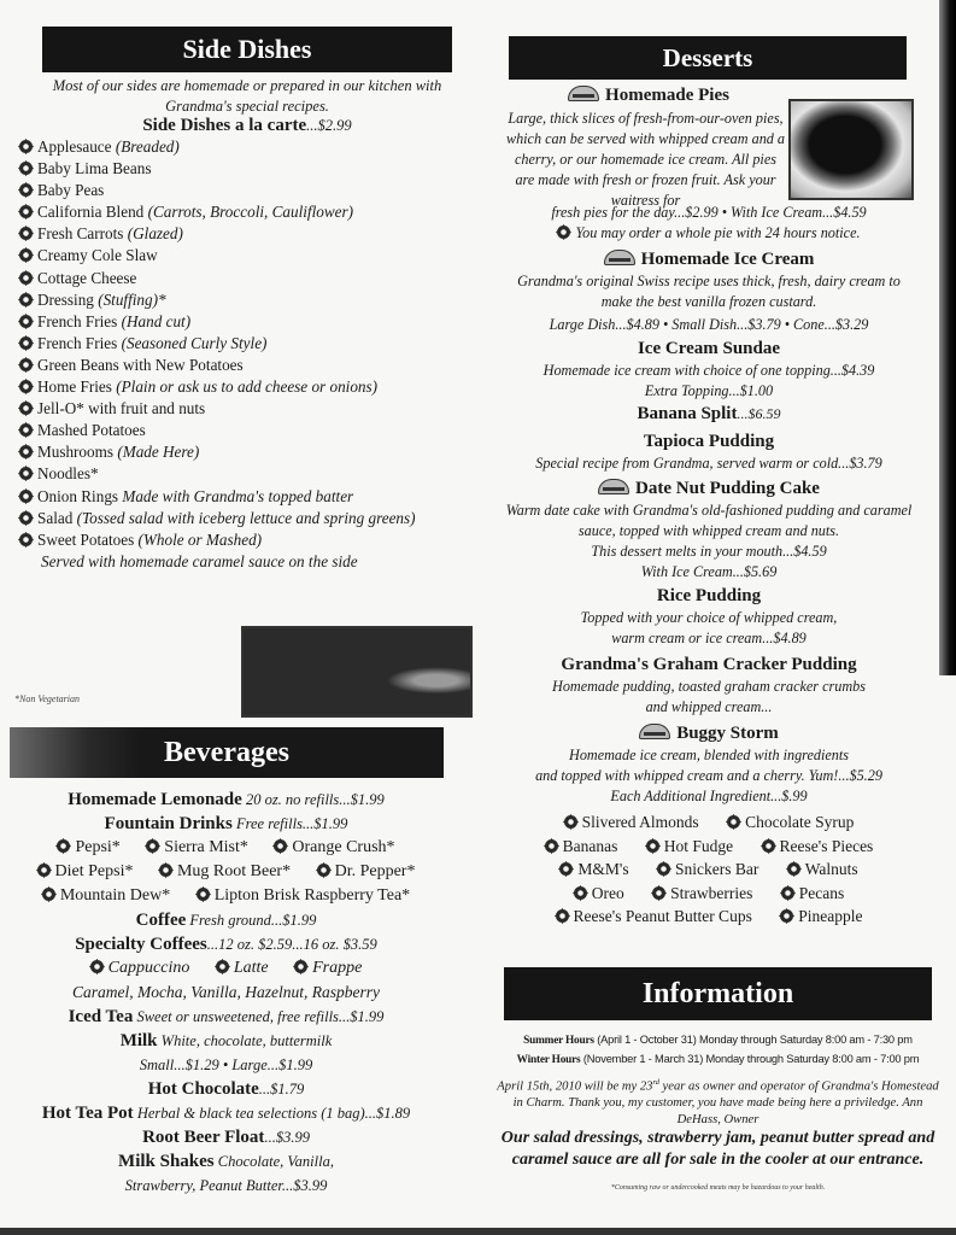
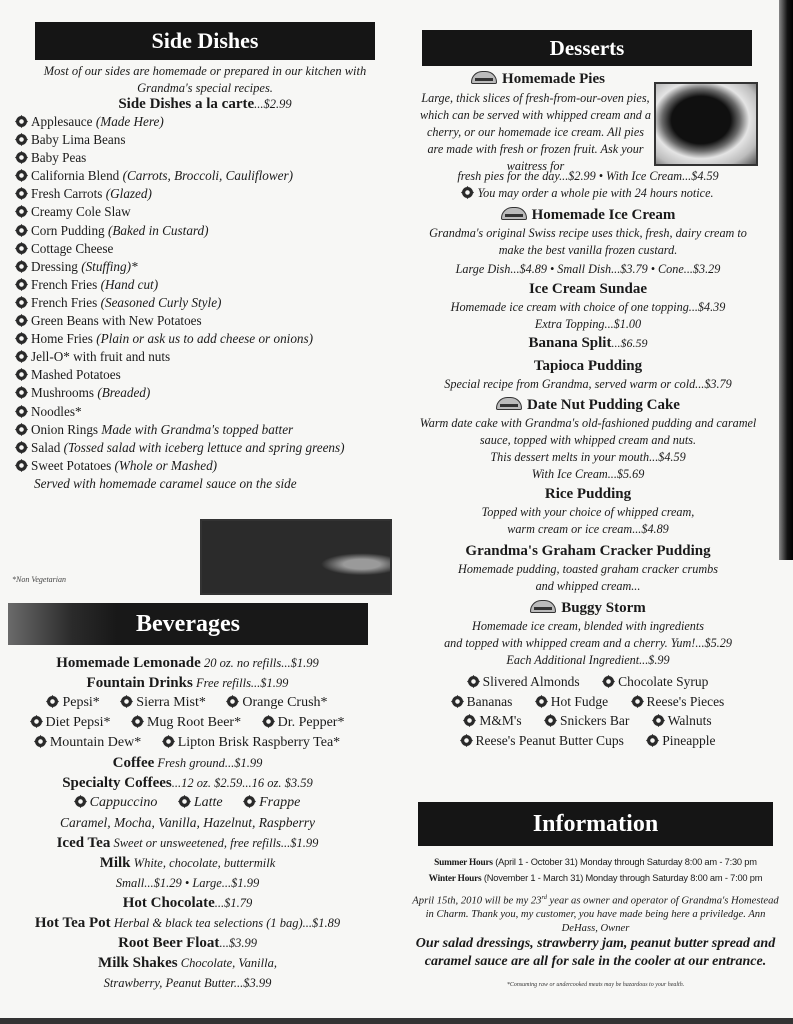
  Side Dishes
  Most of our sides are homemade or prepared in our kitchen with Grandma's special recipes.
  Side Dishes a la carte...$2.99
- Applesauce (Breaded)
+ Applesauce (Made Here)
  Baby Lima Beans
  Baby Peas
  California Blend (Carrots, Broccoli, Cauliflower)
  Fresh Carrots (Glazed)
  Creamy Cole Slaw
+ Corn Pudding (Baked in Custard)
  Cottage Cheese
  Dressing (Stuffing)*
  French Fries (Hand cut)
  French Fries (Seasoned Curly Style)
  Green Beans with New Potatoes
  Home Fries (Plain or ask us to add cheese or onions)
  Jell-O* with fruit and nuts
  Mashed Potatoes
- Mushrooms (Made Here)
+ Mushrooms (Breaded)
  Noodles*
  Onion Rings Made with Grandma's topped batter
  Salad (Tossed salad with iceberg lettuce and spring greens)
  Sweet Potatoes (Whole or Mashed)
  Served with homemade caramel sauce on the side
  *Non Vegetarian
  Beverages
  Homemade Lemonade 20 oz. no refills...$1.99
  Fountain Drinks Free refills...$1.99
  Pepsi* Sierra Mist* Orange Crush*
  Diet Pepsi* Mug Root Beer* Dr. Pepper*
  Mountain Dew* Lipton Brisk Raspberry Tea*
  Coffee Fresh ground...$1.99
  Specialty Coffees...12 oz. $2.59...16 oz. $3.59
  Cappuccino Latte Frappe
  Caramel, Mocha, Vanilla, Hazelnut, Raspberry
  Iced Tea Sweet or unsweetened, free refills...$1.99
  Milk White, chocolate, buttermilk
  Small...$1.29 • Large...$1.99
  Hot Chocolate...$1.79
  Hot Tea Pot Herbal & black tea selections (1 bag)...$1.89
  Root Beer Float...$3.99
  Milk Shakes Chocolate, Vanilla,
  Strawberry, Peanut Butter...$3.99
  Desserts
  Homemade Pies
  Large, thick slices of fresh-from-our-oven pies, which can be served with whipped cream and a cherry, or our homemade ice cream. All pies are made with fresh or frozen fruit. Ask your waitress for
  fresh pies for the day...$2.99 • With Ice Cream...$4.59
  You may order a whole pie with 24 hours notice.
  Homemade Ice Cream
  Grandma's original Swiss recipe uses thick, fresh, dairy cream to make the best vanilla frozen custard.
  Large Dish...$4.89 • Small Dish...$3.79 • Cone...$3.29
  Ice Cream Sundae
  Homemade ice cream with choice of one topping...$4.39
  Extra Topping...$1.00
  Banana Split...$6.59
  Tapioca Pudding
  Special recipe from Grandma, served warm or cold...$3.79
  Date Nut Pudding Cake
  Warm date cake with Grandma's old-fashioned pudding and caramel sauce, topped with whipped cream and nuts.
  This dessert melts in your mouth...$4.59
  With Ice Cream...$5.69
  Rice Pudding
  Topped with your choice of whipped cream,
  warm cream or ice cream...$4.89
  Grandma's Graham Cracker Pudding
  Homemade pudding, toasted graham cracker crumbs
  and whipped cream...
  Buggy Storm
  Homemade ice cream, blended with ingredients
  and topped with whipped cream and a cherry. Yum!...$5.29
  Each Additional Ingredient...$.99
  Slivered Almonds Chocolate Syrup
  Bananas Hot Fudge Reese's Pieces
  M&M's Snickers Bar Walnuts
- Oreo Strawberries Pecans
  Reese's Peanut Butter Cups Pineapple
  Information
  Summer Hours (April 1 - October 31) Monday through Saturday 8:00 am - 7:30 pm
  Winter Hours (November 1 - March 31) Monday through Saturday 8:00 am - 7:00 pm
  April 15th, 2010 will be my 23 year as owner and operator of Grandma's Homestead in Charm. Thank you, my customer, you have made being here a priviledge. Ann DeHass, Owner
  Our salad dressings, strawberry jam, peanut butter spread and caramel sauce are all for sale in the cooler at our entrance.
